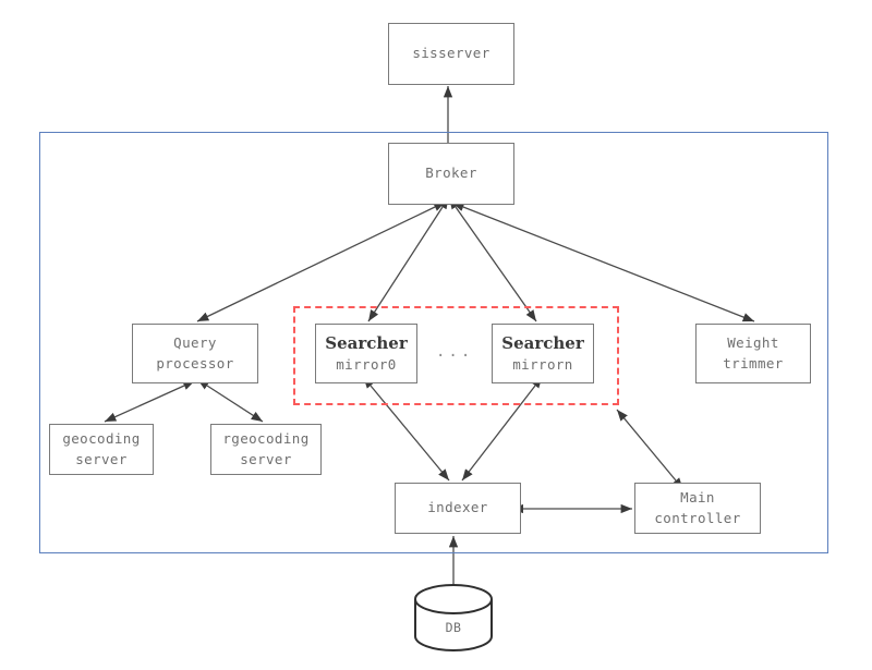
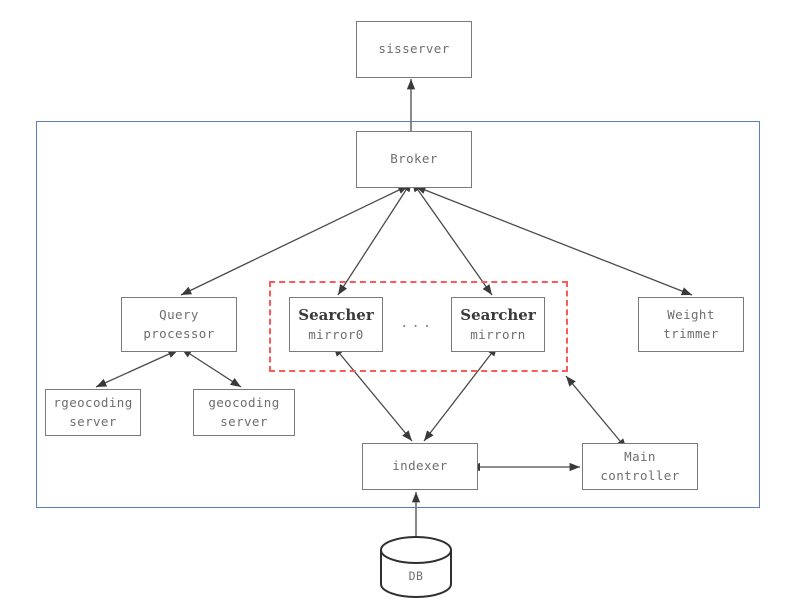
  sisserver
  Broker
  Query
  processor
  Searcher
  mirror0
  Searcher
  mirrorn
  Weight
  trimmer
- geocoding
+ rgeocoding
  server
- rgeocoding
+ geocoding
  server
  indexer
  Main
  controller
  ...
  DB
